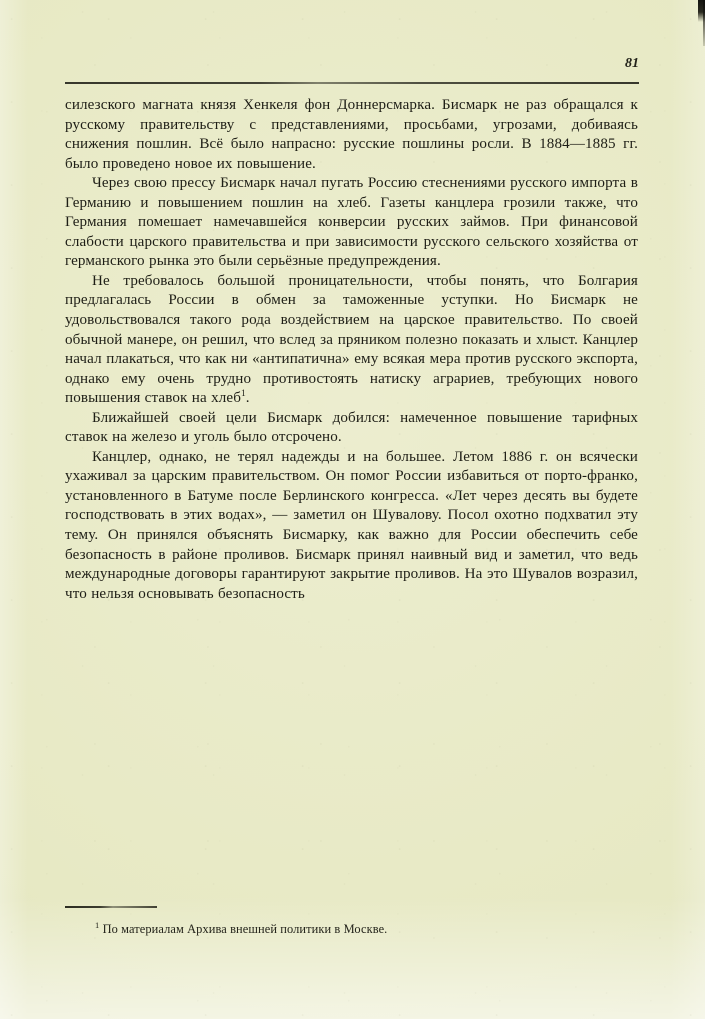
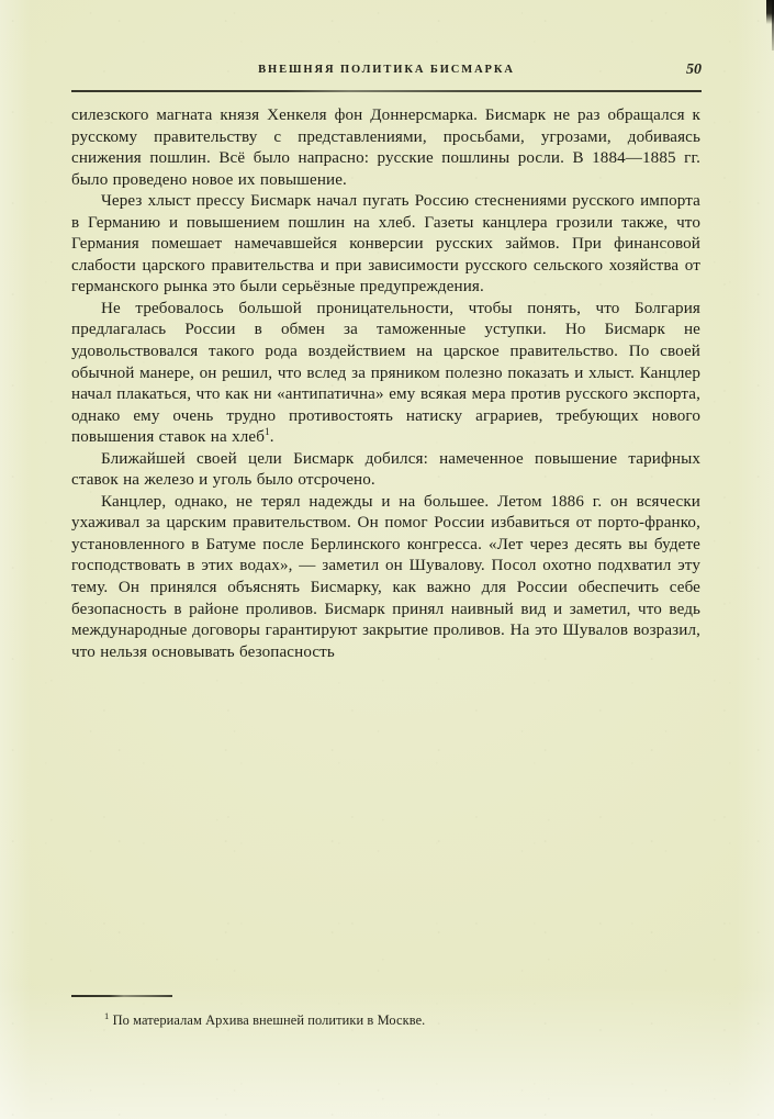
+ ВНЕШНЯЯ ПОЛИТИКА БИСМАРКА
- 81
+ 50
  силезского магната князя Хенкеля фон Доннерсмарка. Бисмарк не раз обращался к русскому правительству с представлениями, просьбами, угрозами, добиваясь снижения пошлин. Всё было напрасно: русские пошлины росли. В 1884—1885 гг. было проведено новое их повышение.
- Через свою прессу Бисмарк начал пугать Россию стеснениями русского импорта в Германию и повышением пошлин на хлеб. Газеты канцлера грозили также, что Германия помешает намечавшейся конверсии русских займов. При финансовой слабости царского правительства и при зависимости русского сельского хозяйства от германского рынка это были серьёзные предупреждения.
+ Через хлыст прессу Бисмарк начал пугать Россию стеснениями русского импорта в Германию и повышением пошлин на хлеб. Газеты канцлера грозили также, что Германия помешает намечавшейся конверсии русских займов. При финансовой слабости царского правительства и при зависимости русского сельского хозяйства от германского рынка это были серьёзные предупреждения.
  Не требовалось большой проницательности, чтобы понять, что Болгария предлагалась России в обмен за таможенные уступки. Но Бисмарк не удовольствовался такого рода воздействием на царское правительство. По своей обычной манере, он решил, что вслед за пряником полезно показать и хлыст. Канцлер начал плакаться, что как ни «антипатична» ему всякая мера против русского экспорта, однако ему очень трудно противостоять натиску аграриев, требующих нового повышения ставок на хлеб1.
  Ближайшей своей цели Бисмарк добился: намеченное повышение тарифных ставок на железо и уголь было отсрочено.
  Канцлер, однако, не терял надежды и на большее. Летом 1886 г. он всячески ухаживал за царским правительством. Он помог России избавиться от порто-франко, установленного в Батуме после Берлинского конгресса. «Лет через десять вы будете господствовать в этих водах», — заметил он Шувалову. Посол охотно подхватил эту тему. Он принялся объяснять Бисмарку, как важно для России обеспечить себе безопасность в районе проливов. Бисмарк принял наивный вид и заметил, что ведь международные договоры гарантируют закрытие проливов. На это Шувалов возразил, что нельзя основывать безопасность
  1 По материалам Архива внешней политики в Москве.
